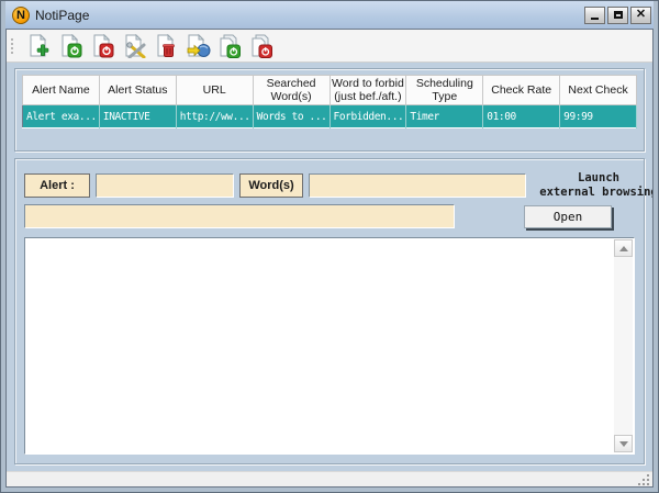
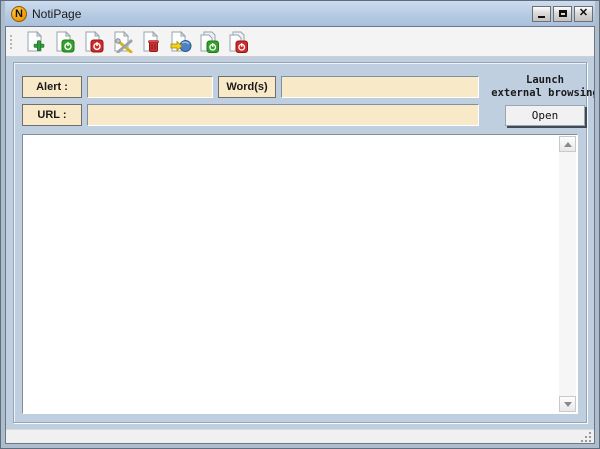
  N
  NotiPage
  ✕
- Alert Name	Alert Status	URL	Searched Word(s)	Word to forbid (just bef./aft.)	Scheduling Type	Check Rate	Next Check
- Alert exa...	INACTIVE	http://ww...	Words to ...	Forbidden...	Timer	01:00	99:99
  Alert :
  Word(s)
  Launch
  external browsin
+ URL :
  Open
